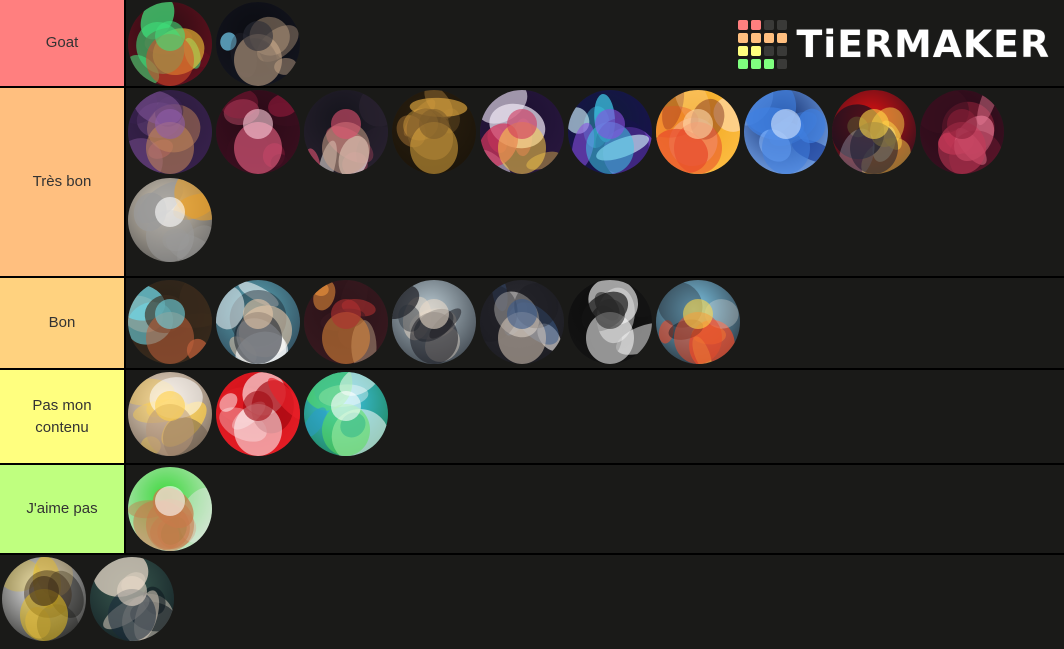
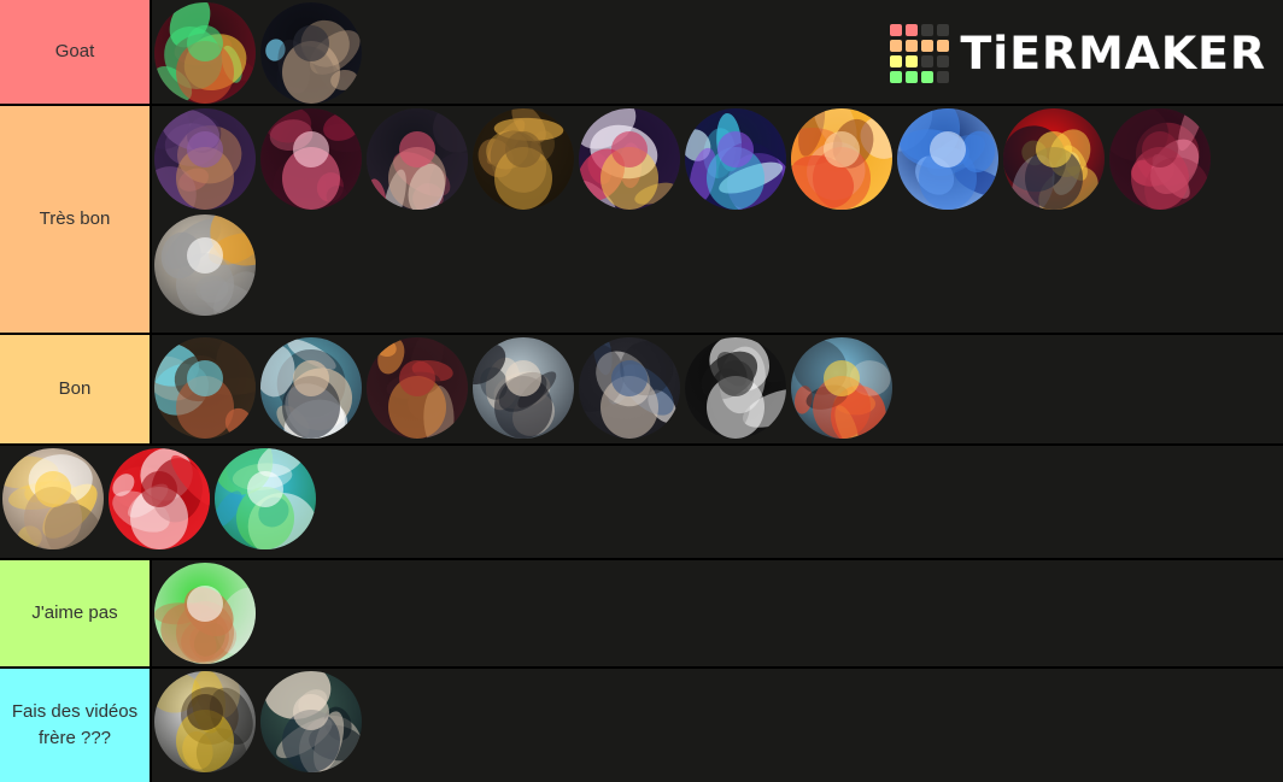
  Goat
  TiERMAKER
  Très bon
  Bon
- Pas mon contenu
  J'aime pas
+ Fais des vidéos frère ???
